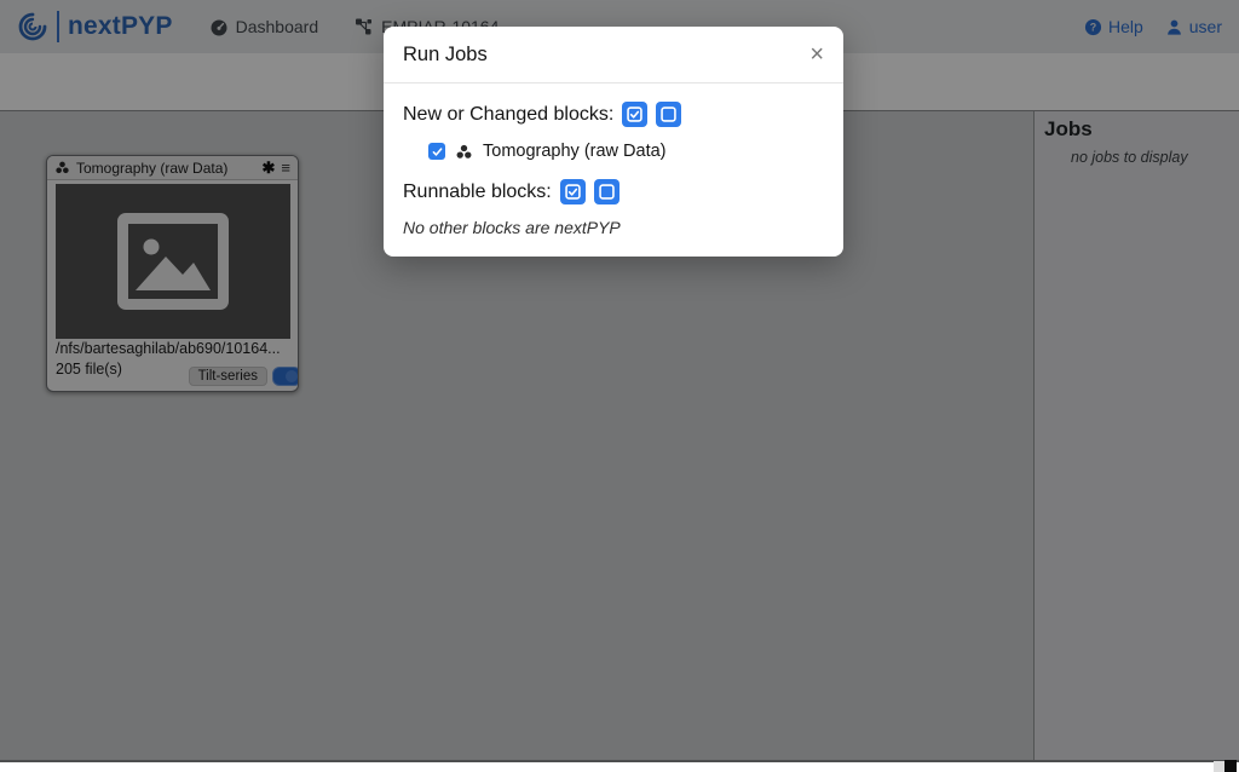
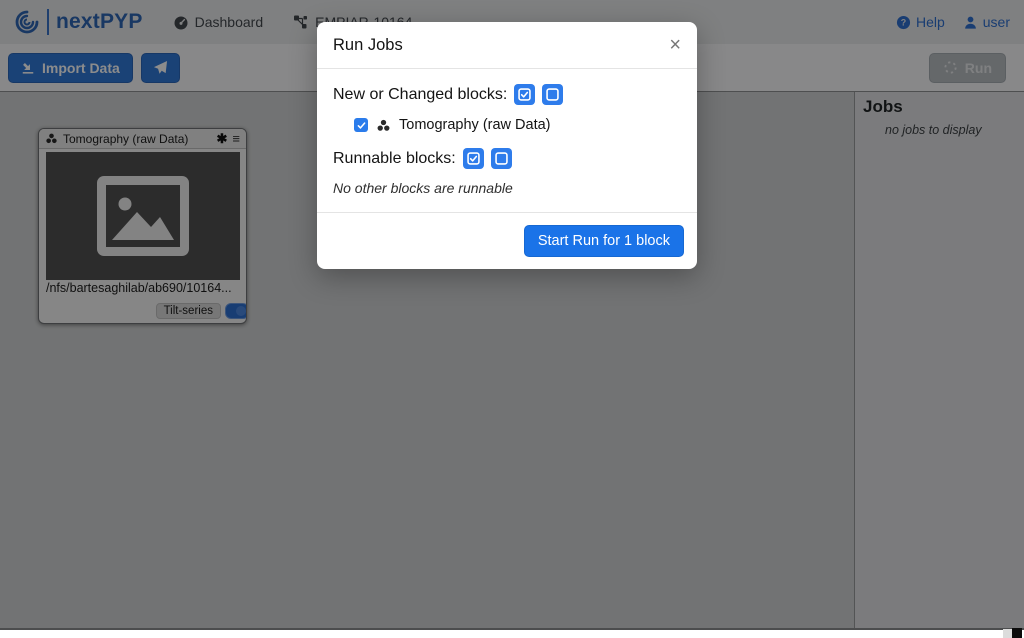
  nextPYP
  Dashboard
  ?
  Help
  user
+ Import Data
+ Run
  Tomography (raw Data)
  ✱
  ≡
  /nfs/bartesaghilab/ab690/10164...
- 205 file(s)
  Tilt-series
  Jobs
  no jobs to display
  Run Jobs
  ×
  New or Changed blocks:
  Tomography (raw Data)
  Runnable blocks:
- No other blocks are nextPYP
+ No other blocks are runnable
+ Start Run for 1 block
